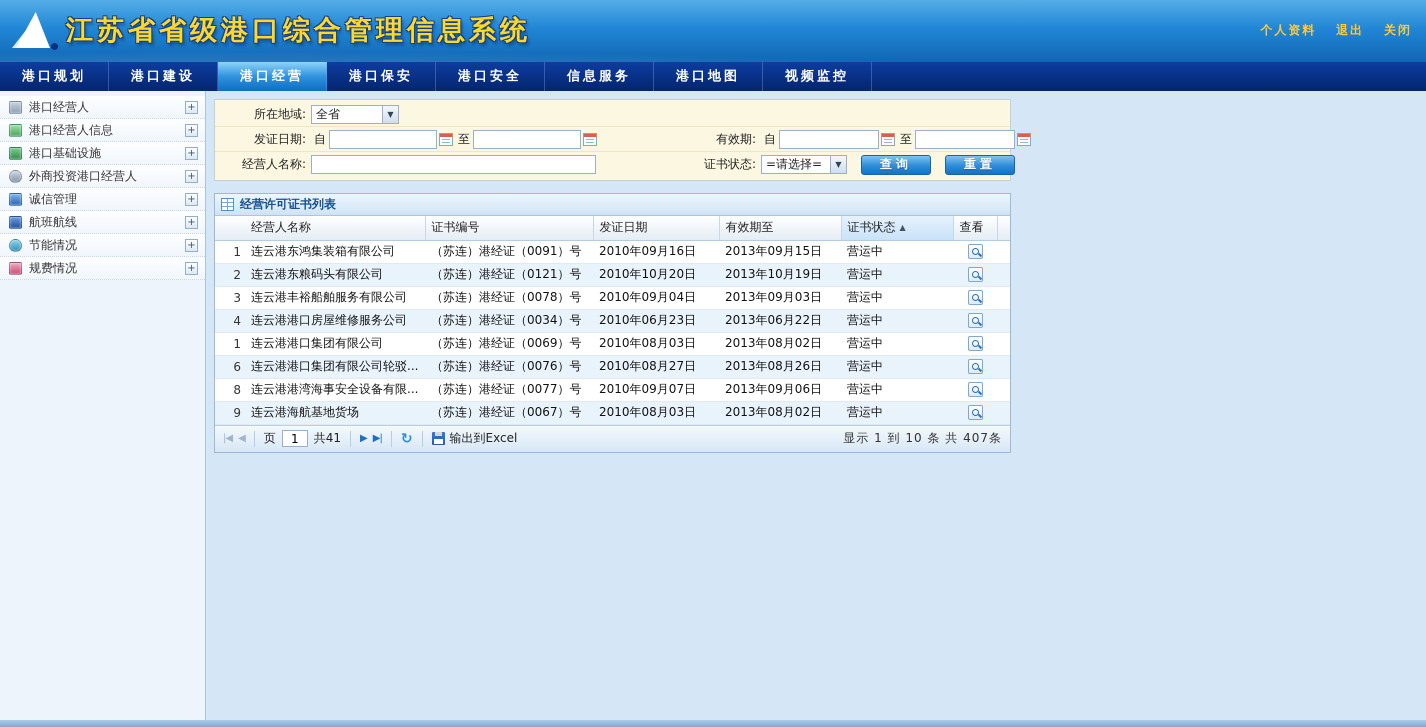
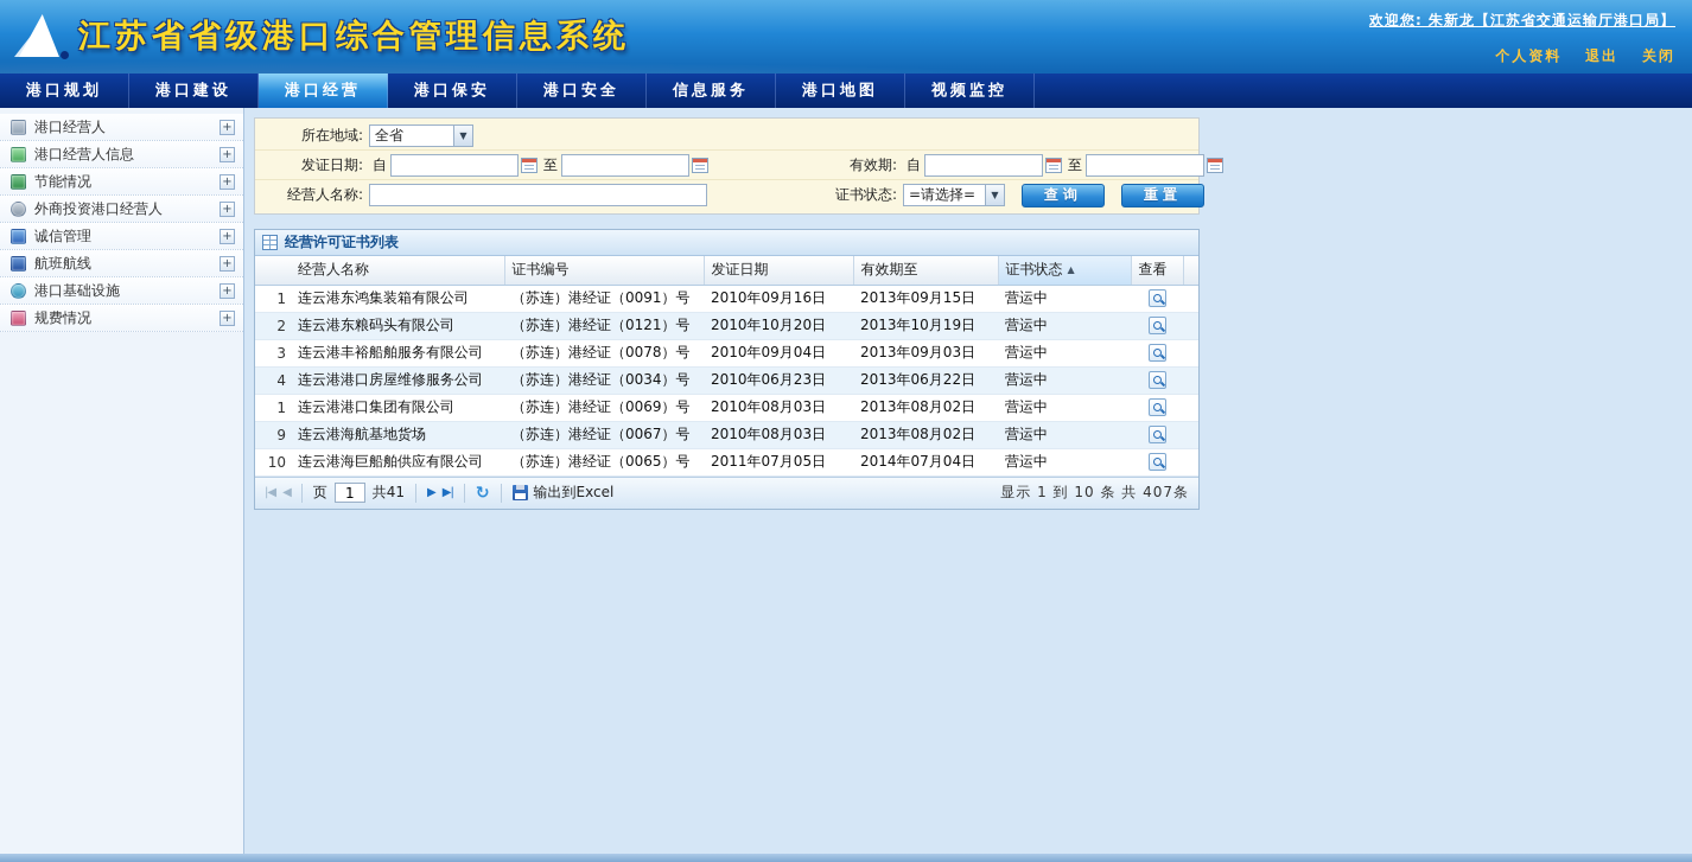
  江苏省省级港口综合管理信息系统
+ 欢迎您: 朱新龙【江苏省交通运输厅港口局】
  个人资料 退出 关闭
  港口规划
  港口建设
  港口经营
  港口保安
  港口安全
  信息服务
  港口地图
  视频监控
  港口经营人
  +
  港口经营人信息
  +
- 港口基础设施
+ 节能情况
  +
  外商投资港口经营人
  +
  诚信管理
  +
  航班航线
  +
- 节能情况
+ 港口基础设施
  +
  规费情况
  +
  所在地域:
  全省
  ▼
  发证日期:
  自
  至
  有效期:
  自
  至
  经营人名称:
  证书状态:
  =请选择=
  ▼
  查询
  重置
  经营许可证书列表
  	经营人名称	证书编号	发证日期	有效期至	证书状态 ▲	查看
  1	连云港东鸿集装箱有限公司	（苏连）港经证（0091）号	2010年09月16日	2013年09月15日	营运中
  2	连云港东粮码头有限公司	（苏连）港经证（0121）号	2010年10月20日	2013年10月19日	营运中
  3	连云港丰裕船舶服务有限公司	（苏连）港经证（0078）号	2010年09月04日	2013年09月03日	营运中
  4	连云港港口房屋维修服务公司	（苏连）港经证（0034）号	2010年06月23日	2013年06月22日	营运中
  1	连云港港口集团有限公司	（苏连）港经证（0069）号	2010年08月03日	2013年08月02日	营运中
- 6	连云港港口集团有限公司轮驳...	（苏连）港经证（0076）号	2010年08月27日	2013年08月26日	营运中
- 8	连云港港湾海事安全设备有限...	（苏连）港经证（0077）号	2010年09月07日	2013年09月06日	营运中
  9	连云港海航基地货场	（苏连）港经证（0067）号	2010年08月03日	2013年08月02日	营运中
+ 10	连云港海巨船舶供应有限公司	（苏连）港经证（0065）号	2011年07月05日	2014年07月04日	营运中
  页
  1
  共41
  输出到Excel
  显示 1 到 10 条 共 407条
